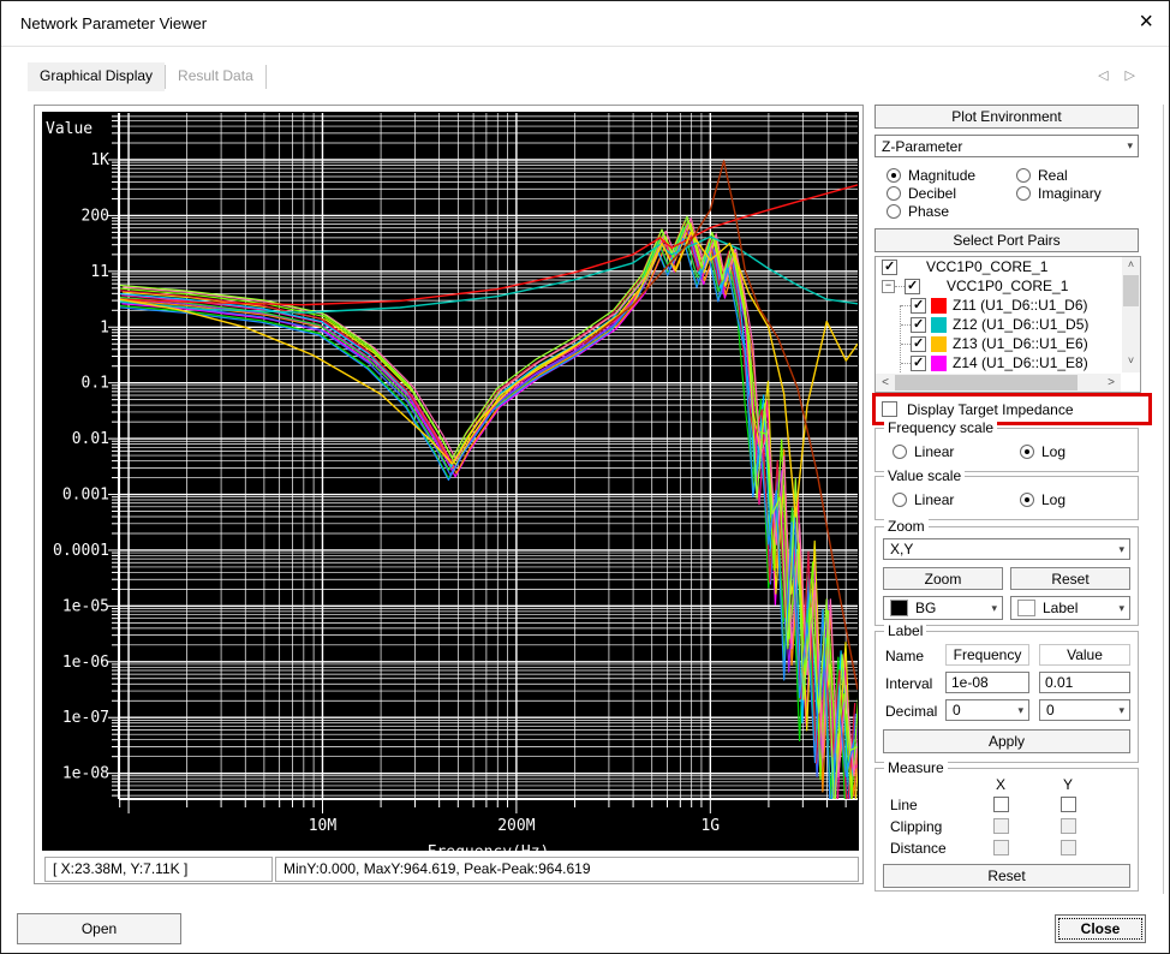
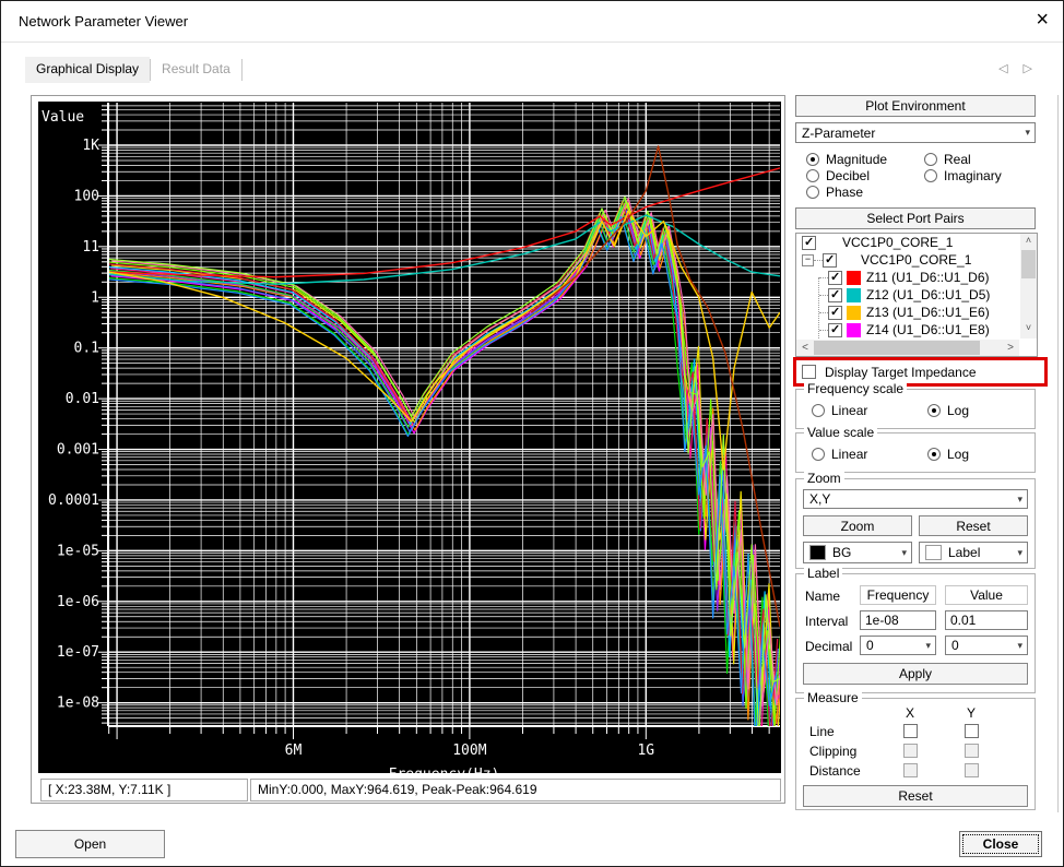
  Network Parameter Viewer
  ×
  Graphical Display
  Result Data
  ◁
  ▷
  Value
  1K
- 200
+ 100
  11
  1
  0.1
  0.01
  0.001
  0.0001
  1e-05
  1e-06
  1e-07
  1e-08
- 10M
+ 6M
- 200M
+ 100M
  1G
  [ X:23.38M, Y:7.11K ]
  MinY:0.000, MaxY:964.619, Peak-Peak:964.619
  Plot Environment
  Z-Parameter
  ▾
  Magnitude
  Decibel
  Phase
  Real
  Imaginary
  Select Port Pairs
  VCC1P0_CORE_1
  −
  VCC1P0_CORE_1
  Z11 (U1_D6::U1_D6)
  Z12 (U1_D6::U1_D5)
  Z13 (U1_D6::U1_E6)
  Z14 (U1_D6::U1_E8)
  ˄
  ˅
  ˂
  ˃
  Display Target Impedance
  Frequency scale
  Linear
  Log
  Value scale
  Linear
  Log
  Zoom
  X,Y
  ▾
  Zoom
  Reset
  BG
  ▾
  Label
  ▾
  Label
  Name
  Frequency
  Value
  Interval
  1e-08
  0.01
  Decimal
  0
  ▾
  0
  ▾
  Apply
  Measure
  X
  Y
  Line
  Clipping
  Distance
  Reset
  Open
  Close
